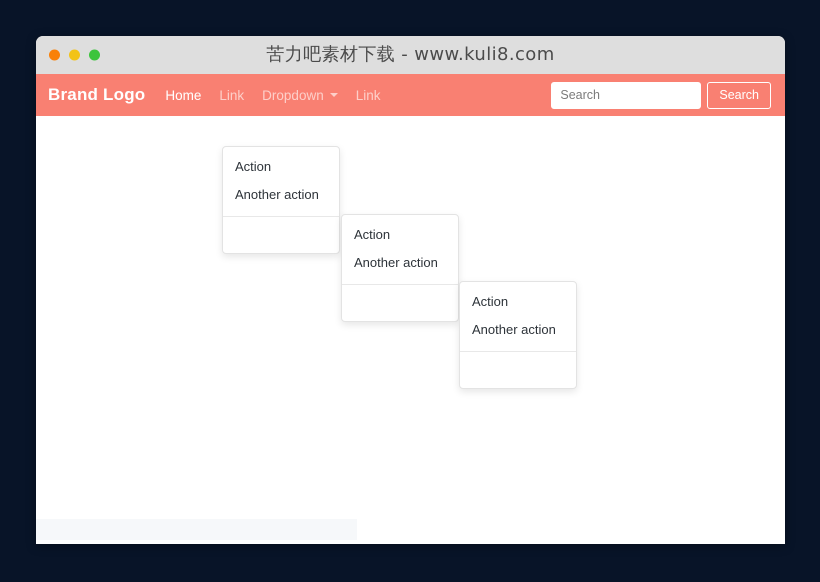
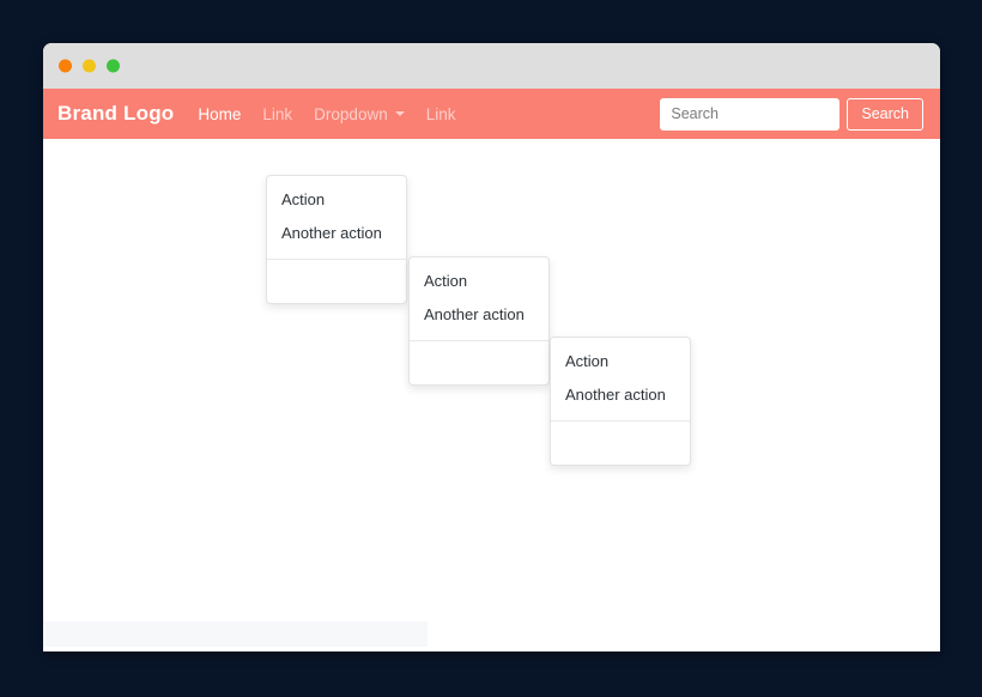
- 苦力吧素材下载 - www.kuli8.com
  Brand Logo
  Home
  Link
  Dropdown
  Link
  Search
  Search
  Action
  Another action
  Action
  Another action
  Action
  Another action
